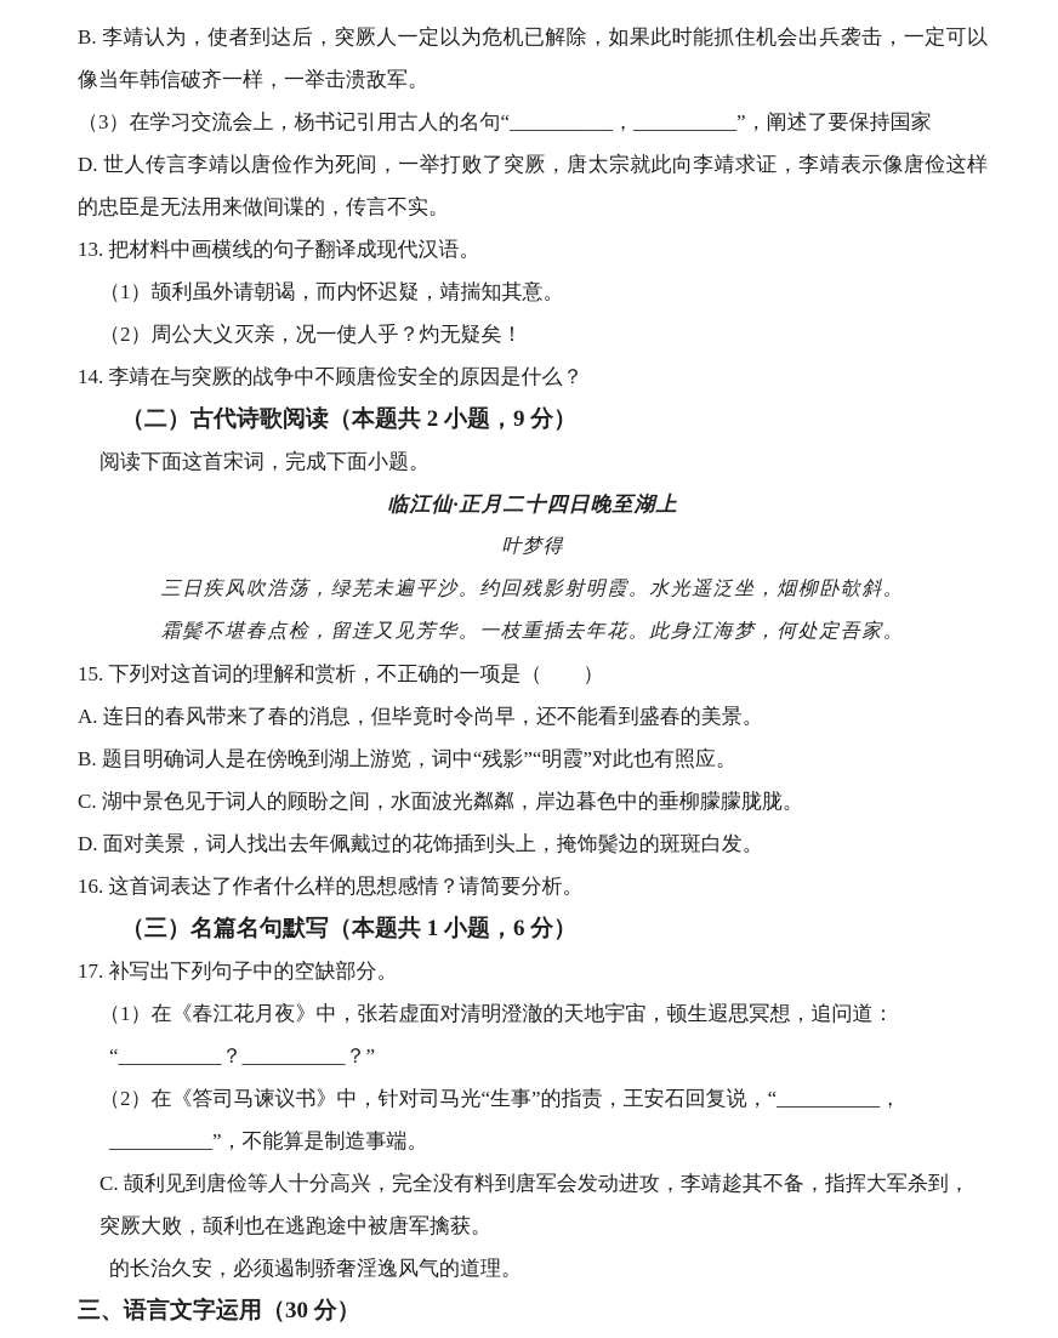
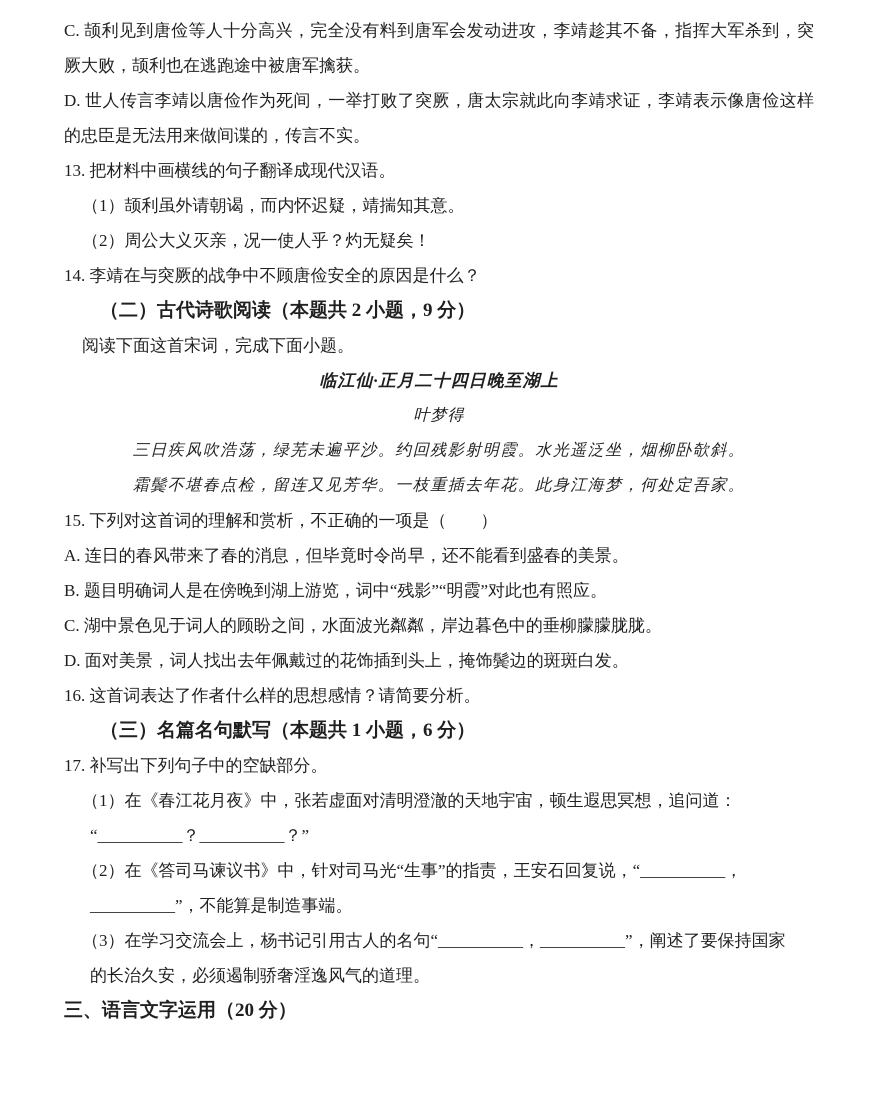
- B. 李靖认为，使者到达后，突厥人一定以为危机已解除，如果此时能抓住机会出兵袭击，一定可以像当年韩信破齐一样，一举击溃敌军。
- （3）在学习交流会上，杨书记引用古人的名句“__________，__________”，阐述了要保持国家
+ C. 颉利见到唐俭等人十分高兴，完全没有料到唐军会发动进攻，李靖趁其不备，指挥大军杀到，突厥大败，颉利也在逃跑途中被唐军擒获。
  D. 世人传言李靖以唐俭作为死间，一举打败了突厥，唐太宗就此向李靖求证，李靖表示像唐俭这样的忠臣是无法用来做间谍的，传言不实。
  13. 把材料中画横线的句子翻译成现代汉语。
  （1）颉利虽外请朝谒，而内怀迟疑，靖揣知其意。
  （2）周公大义灭亲，况一使人乎？灼无疑矣！
  14. 李靖在与突厥的战争中不顾唐俭安全的原因是什么？
  （二）古代诗歌阅读（本题共 2 小题，9 分）
  阅读下面这首宋词，完成下面小题。
  临江仙·正月二十四日晚至湖上
  叶梦得
  三日疾风吹浩荡，绿芜未遍平沙。约回残影射明霞。水光遥泛坐，烟柳卧欹斜。
  霜鬓不堪春点检，留连又见芳华。一枝重插去年花。此身江海梦，何处定吾家。
  15. 下列对这首词的理解和赏析，不正确的一项是（ ）
  A. 连日的春风带来了春的消息，但毕竟时令尚早，还不能看到盛春的美景。
  B. 题目明确词人是在傍晚到湖上游览，词中“残影”“明霞”对此也有照应。
  C. 湖中景色见于词人的顾盼之间，水面波光粼粼，岸边暮色中的垂柳朦朦胧胧。
  D. 面对美景，词人找出去年佩戴过的花饰插到头上，掩饰鬓边的斑斑白发。
  16. 这首词表达了作者什么样的思想感情？请简要分析。
  （三）名篇名句默写（本题共 1 小题，6 分）
  17. 补写出下列句子中的空缺部分。
  （1）在《春江花月夜》中，张若虚面对清明澄澈的天地宇宙，顿生遐思冥想，追问道：
  “__________？__________？”
  （2）在《答司马谏议书》中，针对司马光“生事”的指责，王安石回复说，“__________，
  __________”，不能算是制造事端。
- C. 颉利见到唐俭等人十分高兴，完全没有料到唐军会发动进攻，李靖趁其不备，指挥大军杀到，突厥大败，颉利也在逃跑途中被唐军擒获。
+ （3）在学习交流会上，杨书记引用古人的名句“__________，__________”，阐述了要保持国家
  的长治久安，必须遏制骄奢淫逸风气的道理。
- 三、语言文字运用（30 分）
+ 三、语言文字运用（20 分）
